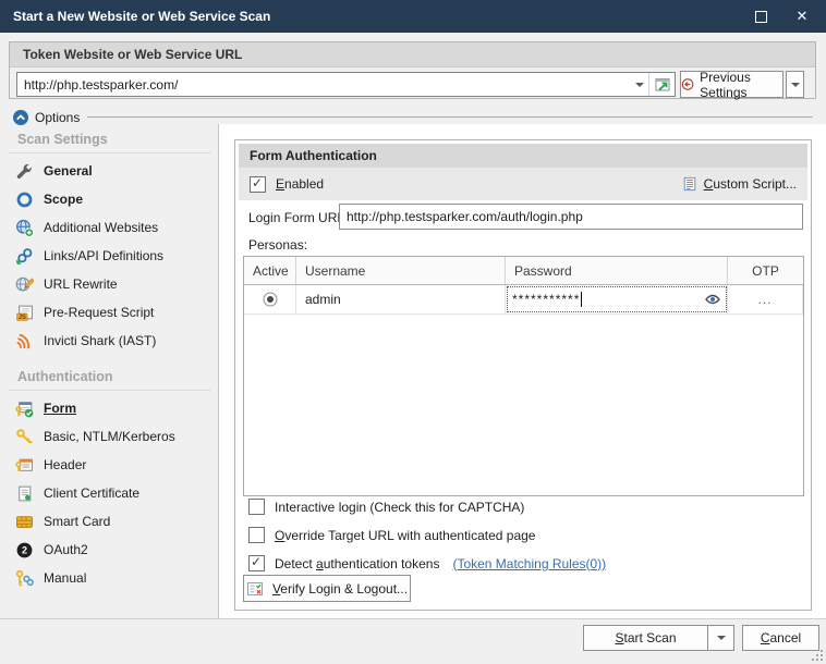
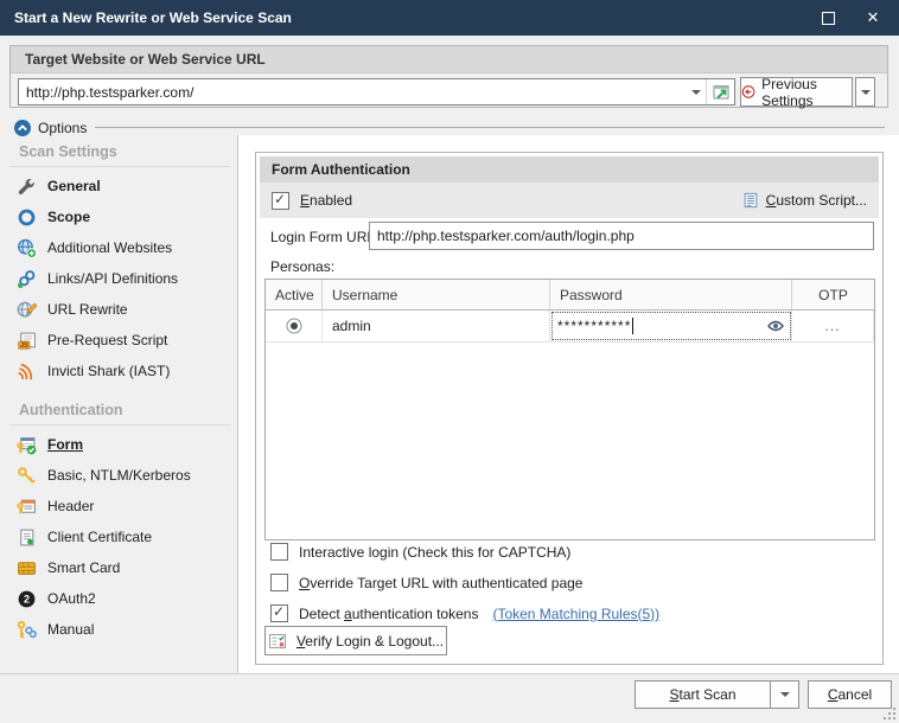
- Start a New Website or Web Service Scan
+ Start a New Rewrite or Web Service Scan
  ✕
- Token Website or Web Service URL
+ Target Website or Web Service URL
  http://php.testsparker.com/
  Previous Settings
  Options
  Scan Settings
  General
  Scope
  Additional Websites
  Links/API Definitions
  URL Rewrite
  Pre-Request Script
  Invicti Shark (IAST)
  Authentication
  Form
  Basic, NTLM/Kerberos
  Header
  Client Certificate
  Smart Card
  2
  OAuth2
  Manual
  Form Authentication
  Enabled
  Custom Script...
  Login Form UR
  http://php.testsparker.com/auth/login.php
  Personas:
  Active
  Username
  Password
  OTP
  admin
  ***********
  ...
  Interactive login (Check this for CAPTCHA)
  Override Target URL with authenticated page
  Detect authentication tokens
- (Token Matching Rules(0))
+ (Token Matching Rules(5))
  Verify Login & Logout...
  Start Scan
  Cancel
